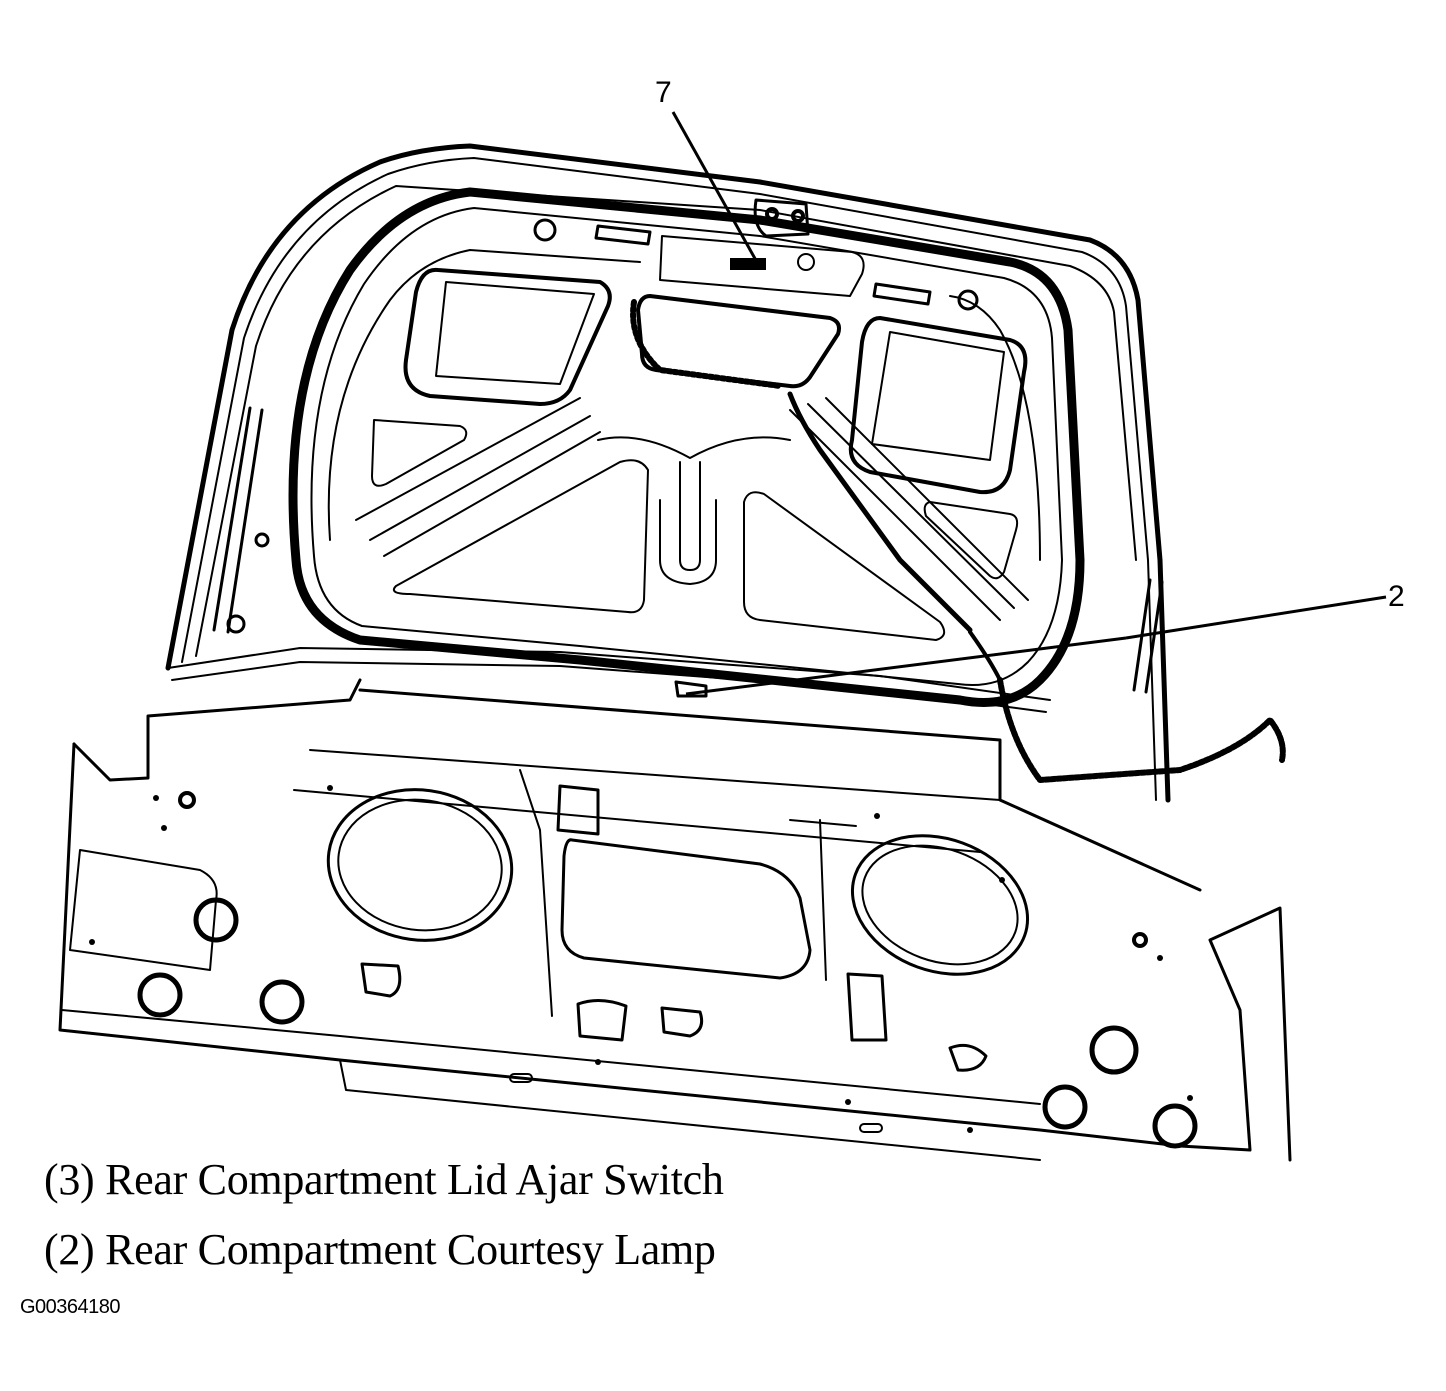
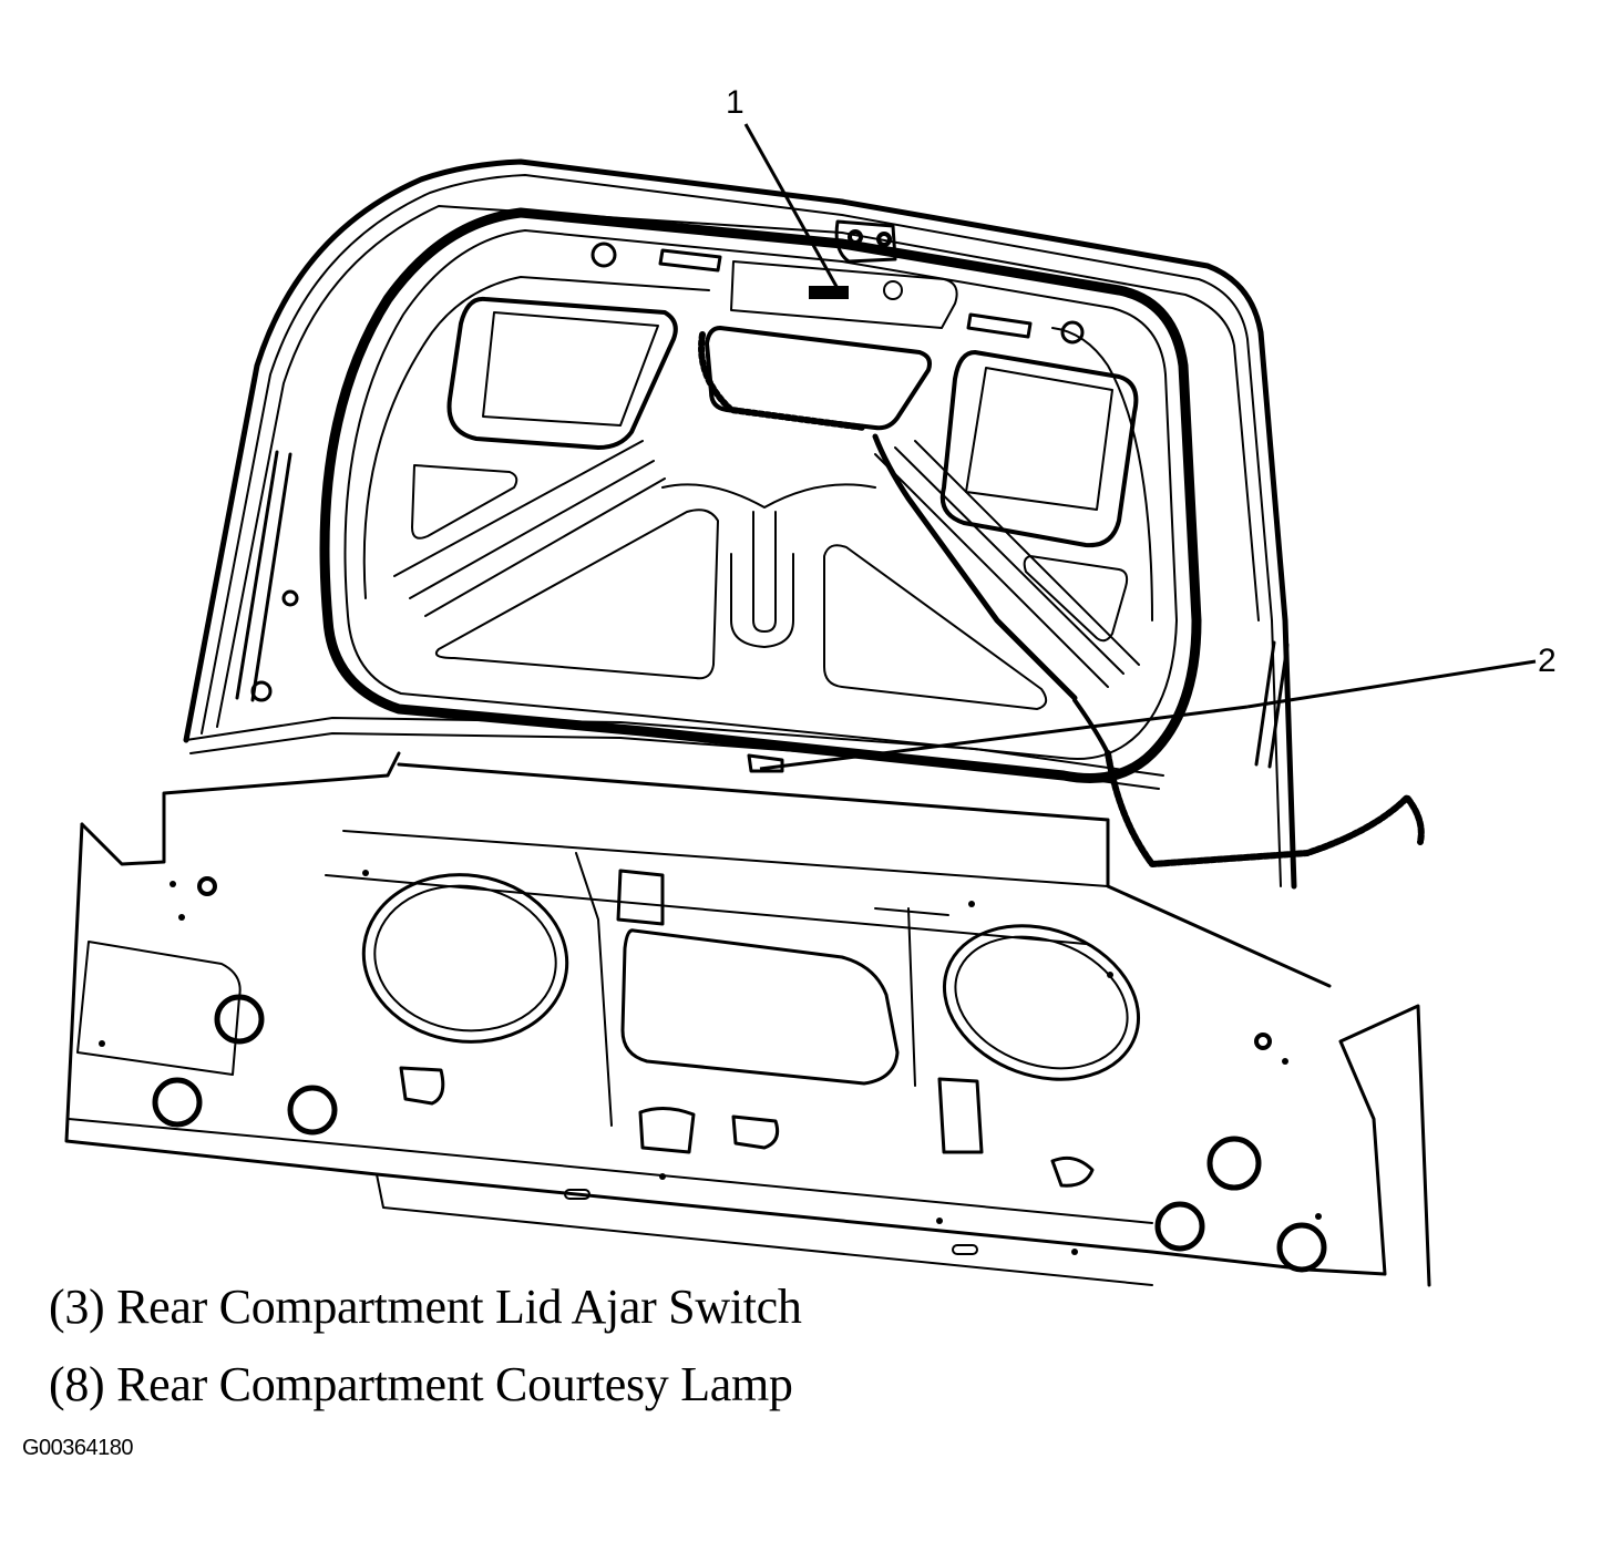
- 7
+ 1
  2
  (3) Rear Compartment Lid Ajar Switch
- (2) Rear Compartment Courtesy Lamp
+ (8) Rear Compartment Courtesy Lamp
  G00364180
